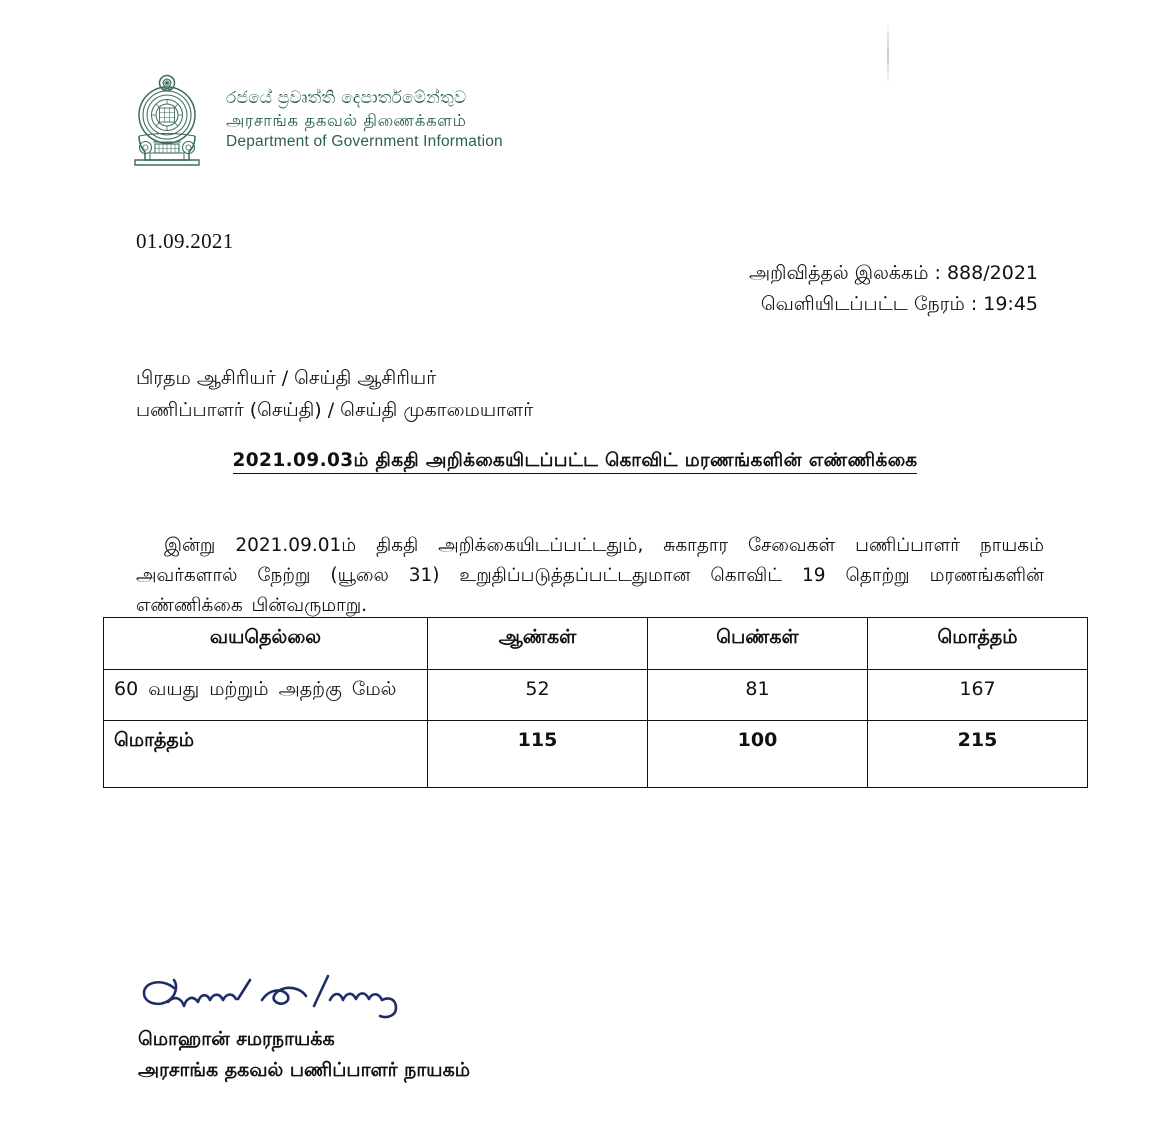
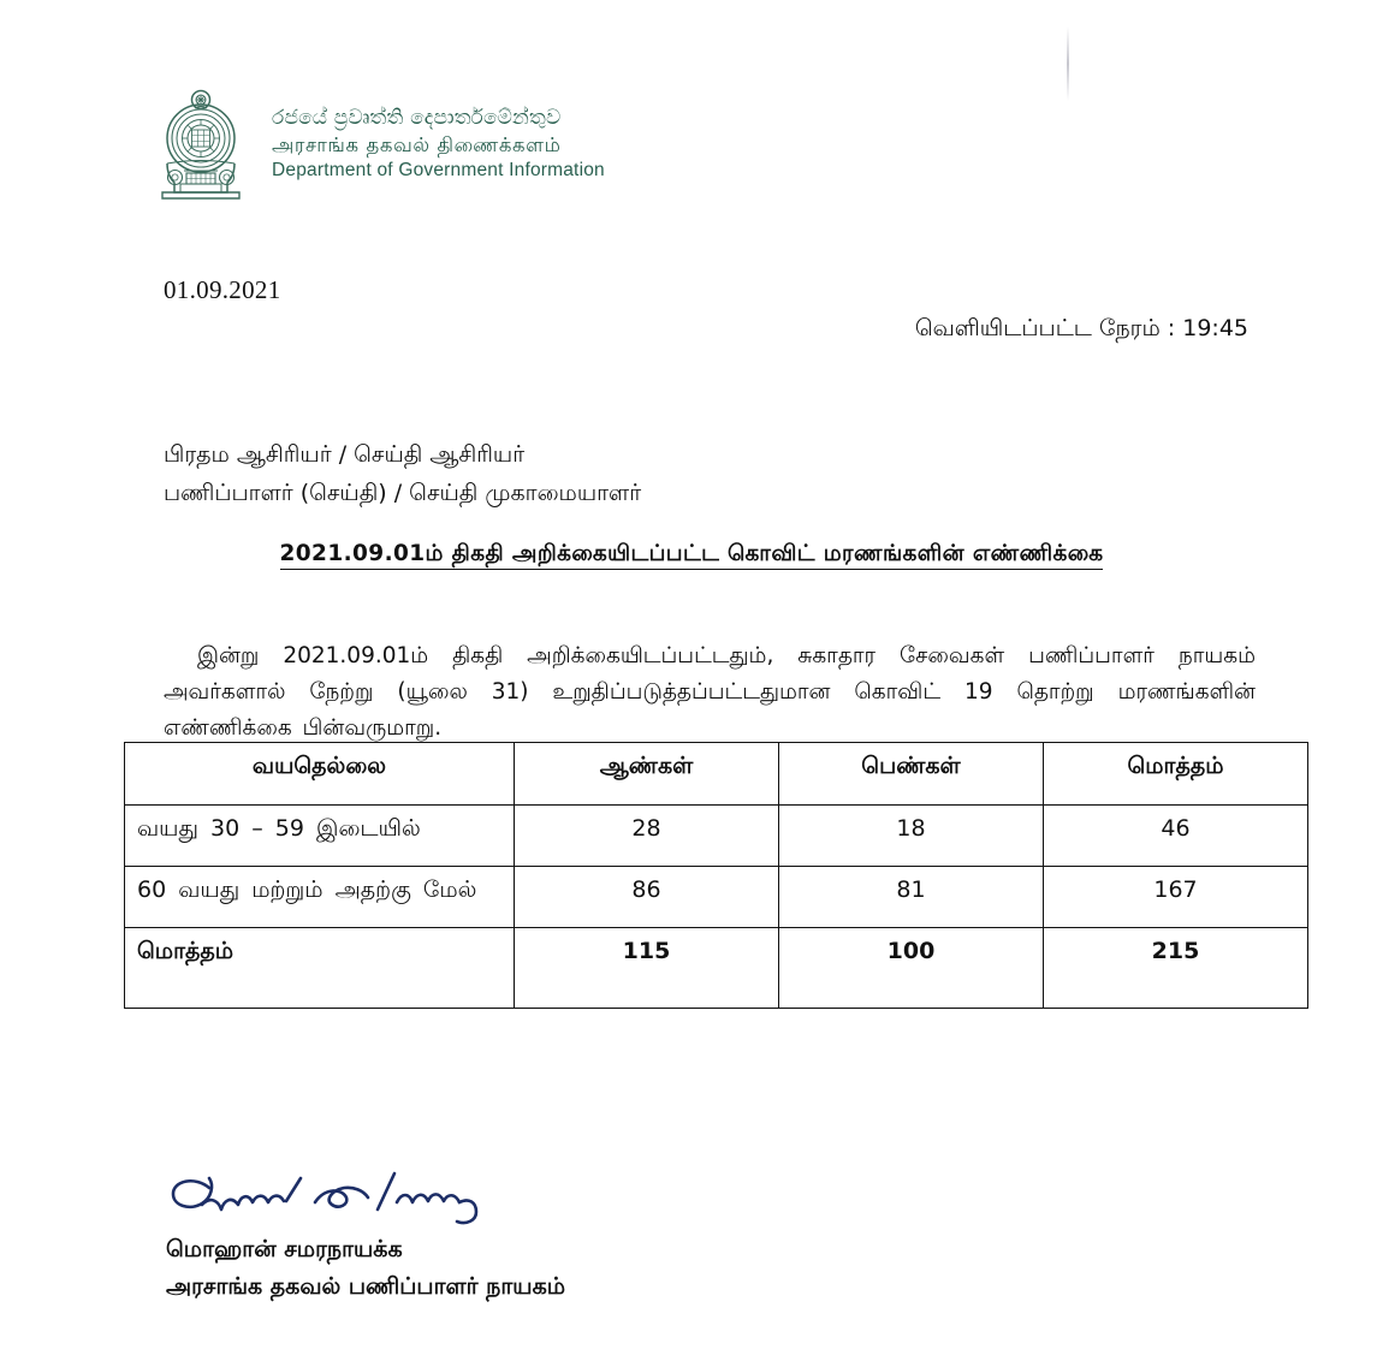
  රජයේ ප්‍රවෘත්ති දෙපාර්තමේන්තුව
  அரசாங்க தகவல் திணைக்களம்
  Department of Government Information
  01.09.2021
- அறிவித்தல் இலக்கம் : 888/2021
  வெளியிடப்பட்ட நேரம் : 19:45
  பிரதம ஆசிரியர் / செய்தி ஆசிரியர்
  பணிப்பாளர் (செய்தி) / செய்தி முகாமையாளர்
- 2021.09.03ம் திகதி அறிக்கையிடப்பட்ட கொவிட் மரணங்களின் எண்ணிக்கை
+ 2021.09.01ம் திகதி அறிக்கையிடப்பட்ட கொவிட் மரணங்களின் எண்ணிக்கை
  இன்று 2021.09.01ம் திகதி அறிக்கையிடப்பட்டதும், சுகாதார சேவைகள் பணிப்பாளர் நாயகம் அவர்களால் நேற்று (யூலை 31) உறுதிப்படுத்தப்பட்டதுமான கொவிட் 19 தொற்று மரணங்களின் எண்ணிக்கை பின்வருமாறு.
  வயதெல்லை	ஆண்கள்	பெண்கள்	மொத்தம்
+ வயது 30 – 59 இடையில்	28	18	46
- 60 வயது மற்றும் அதற்கு மேல்	52	81	167
+ 60 வயது மற்றும் அதற்கு மேல்	86	81	167
  மொத்தம்	115	100	215
  மொஹான் சமரநாயக்க
  அரசாங்க தகவல் பணிப்பாளர் நாயகம்
